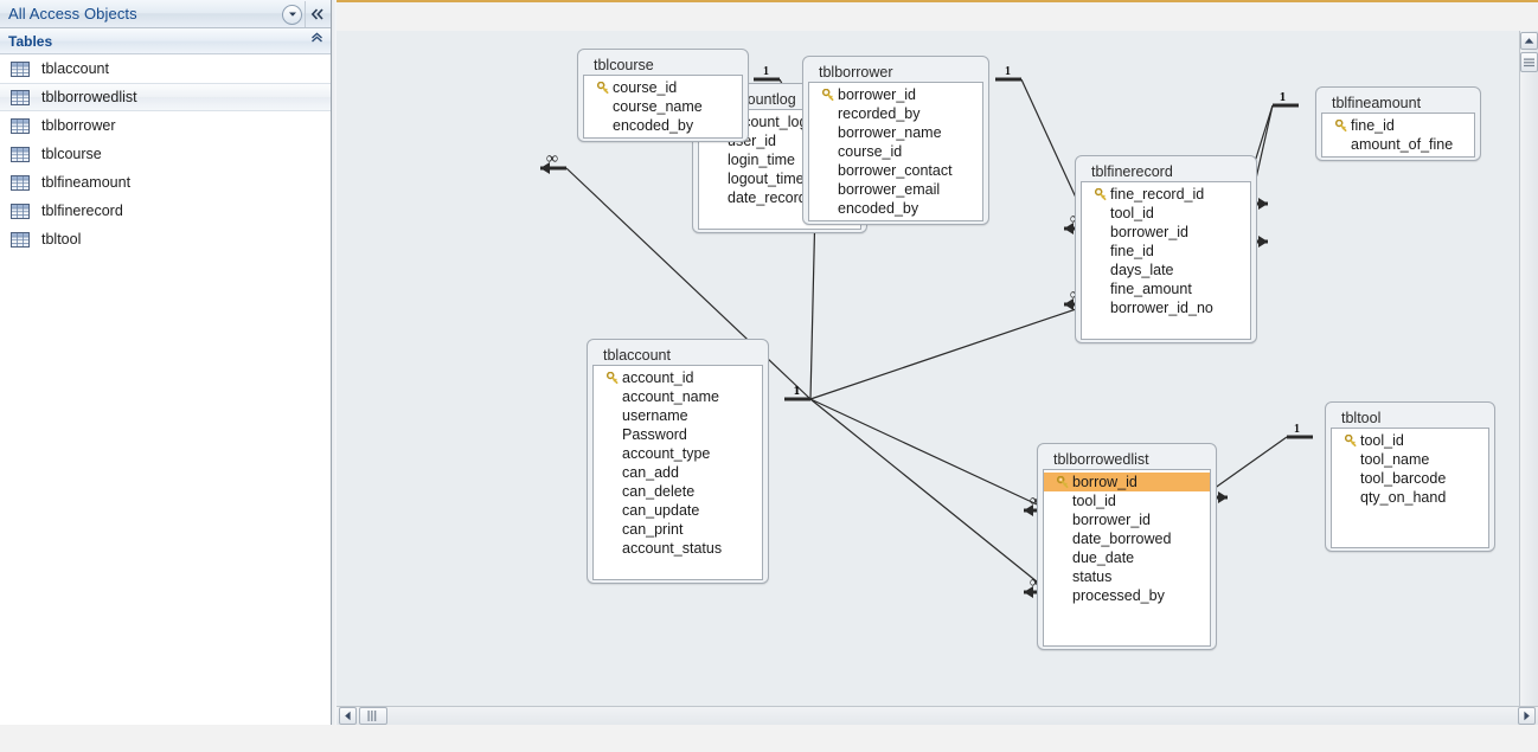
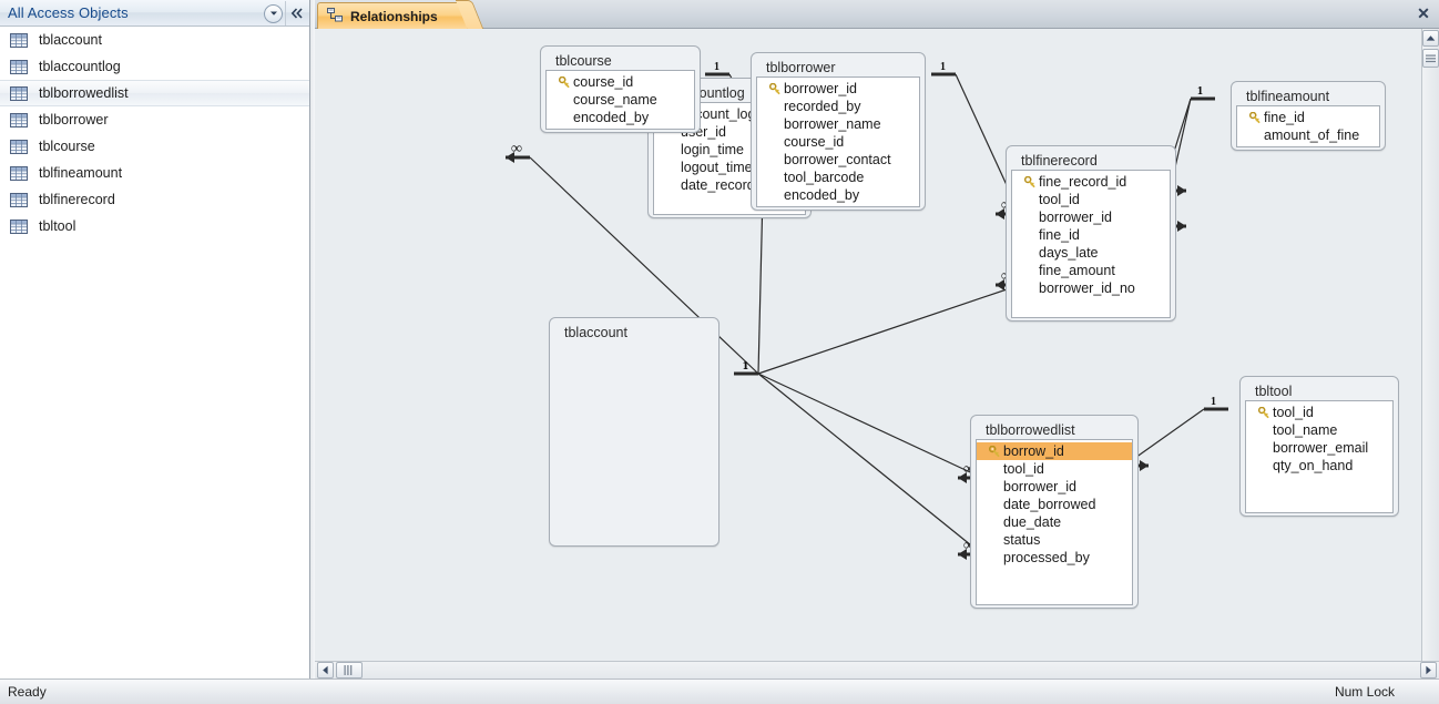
  All Access Objects
- Tables
  tblaccount
+ tblaccountlog
  tblborrowedlist
  tblborrower
  tblcourse
  tblfineamount
  tblfinerecord
  tbltool
+ Relationships
+ ✕
  1
  ∞
  1
  1
  1
  ∞
  ∞
  1
  er_id
  login_time
  logout_time
  date_recor
  tblcourse
  course_id
  course_name
  encoded_by
  tblborrower
  borrower_id
  recorded_by
  borrower_name
  course_id
  borrower_contact
- borrower_email
+ tool_barcode
  encoded_by
  tblfineamount
  fine_id
  amount_of_fine
  tblfinerecord
  fine_record_id
  tool_id
  borrower_id
  fine_id
  days_late
  fine_amount
  borrower_id_no
  tblaccount
- account_id
- account_name
- username
- Password
- account_type
- can_add
- can_delete
- can_update
- can_print
- account_status
  tblborrowedlist
  borrow_id
  tool_id
  borrower_id
  date_borrowed
  due_date
  status
  processed_by
  tbltool
  tool_id
  tool_name
- tool_barcode
+ borrower_email
  qty_on_hand
+ Ready
+ Num Lock
